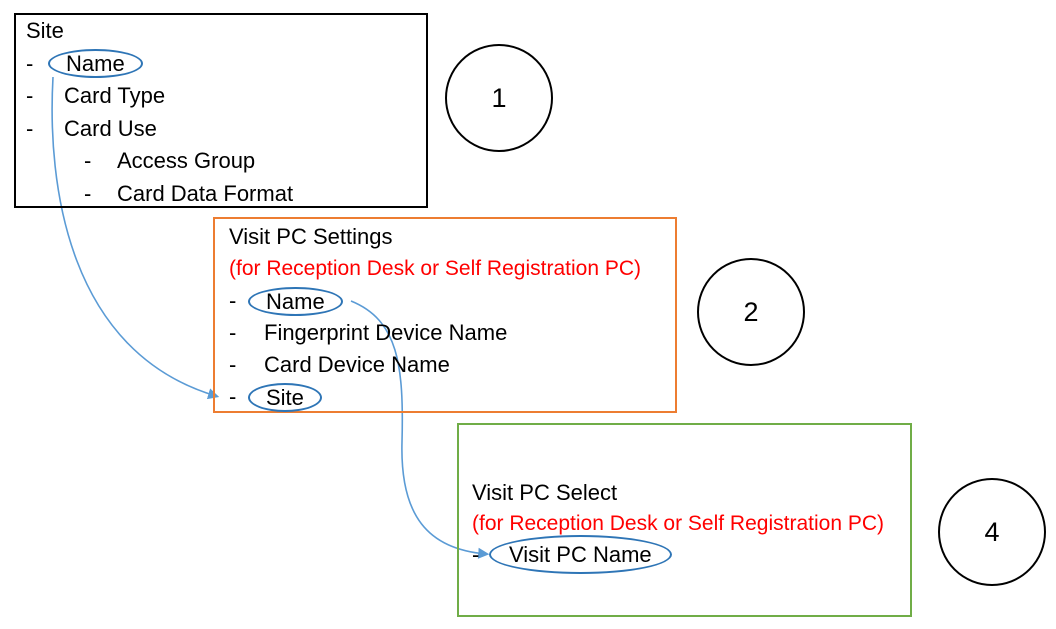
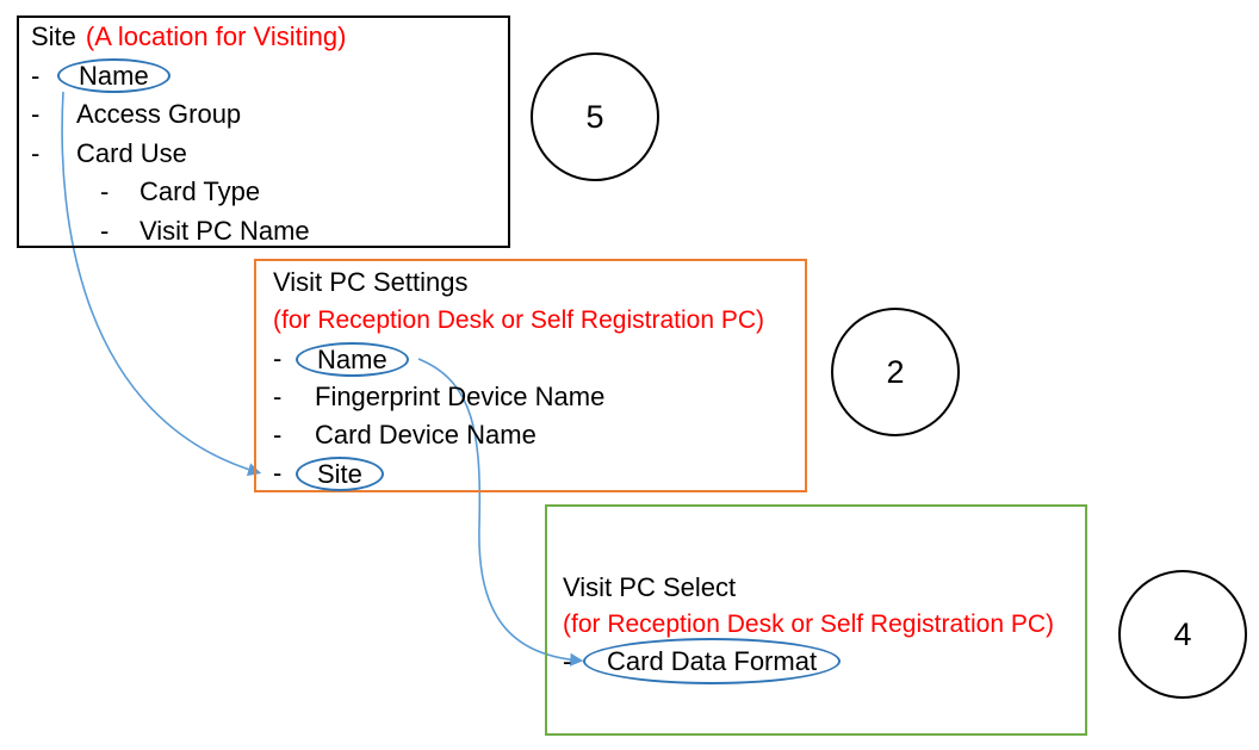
  Site
+ (A location for Visiting)
  -
  Name
  -
- Card Type
+ Access Group
  -
  Card Use
  -
- Access Group
+ Card Type
  -
- Card Data Format
+ Visit PC Name
  Visit PC Settings
  (for Reception Desk or Self Registration PC)
  -
  Name
  -
  Fingerprint Device Name
  -
  Card Device Name
  -
  Site
  Visit PC Select
  (for Reception Desk or Self Registration PC)
  -
- Visit PC Name
+ Card Data Format
- 1
+ 5
  2
  4
